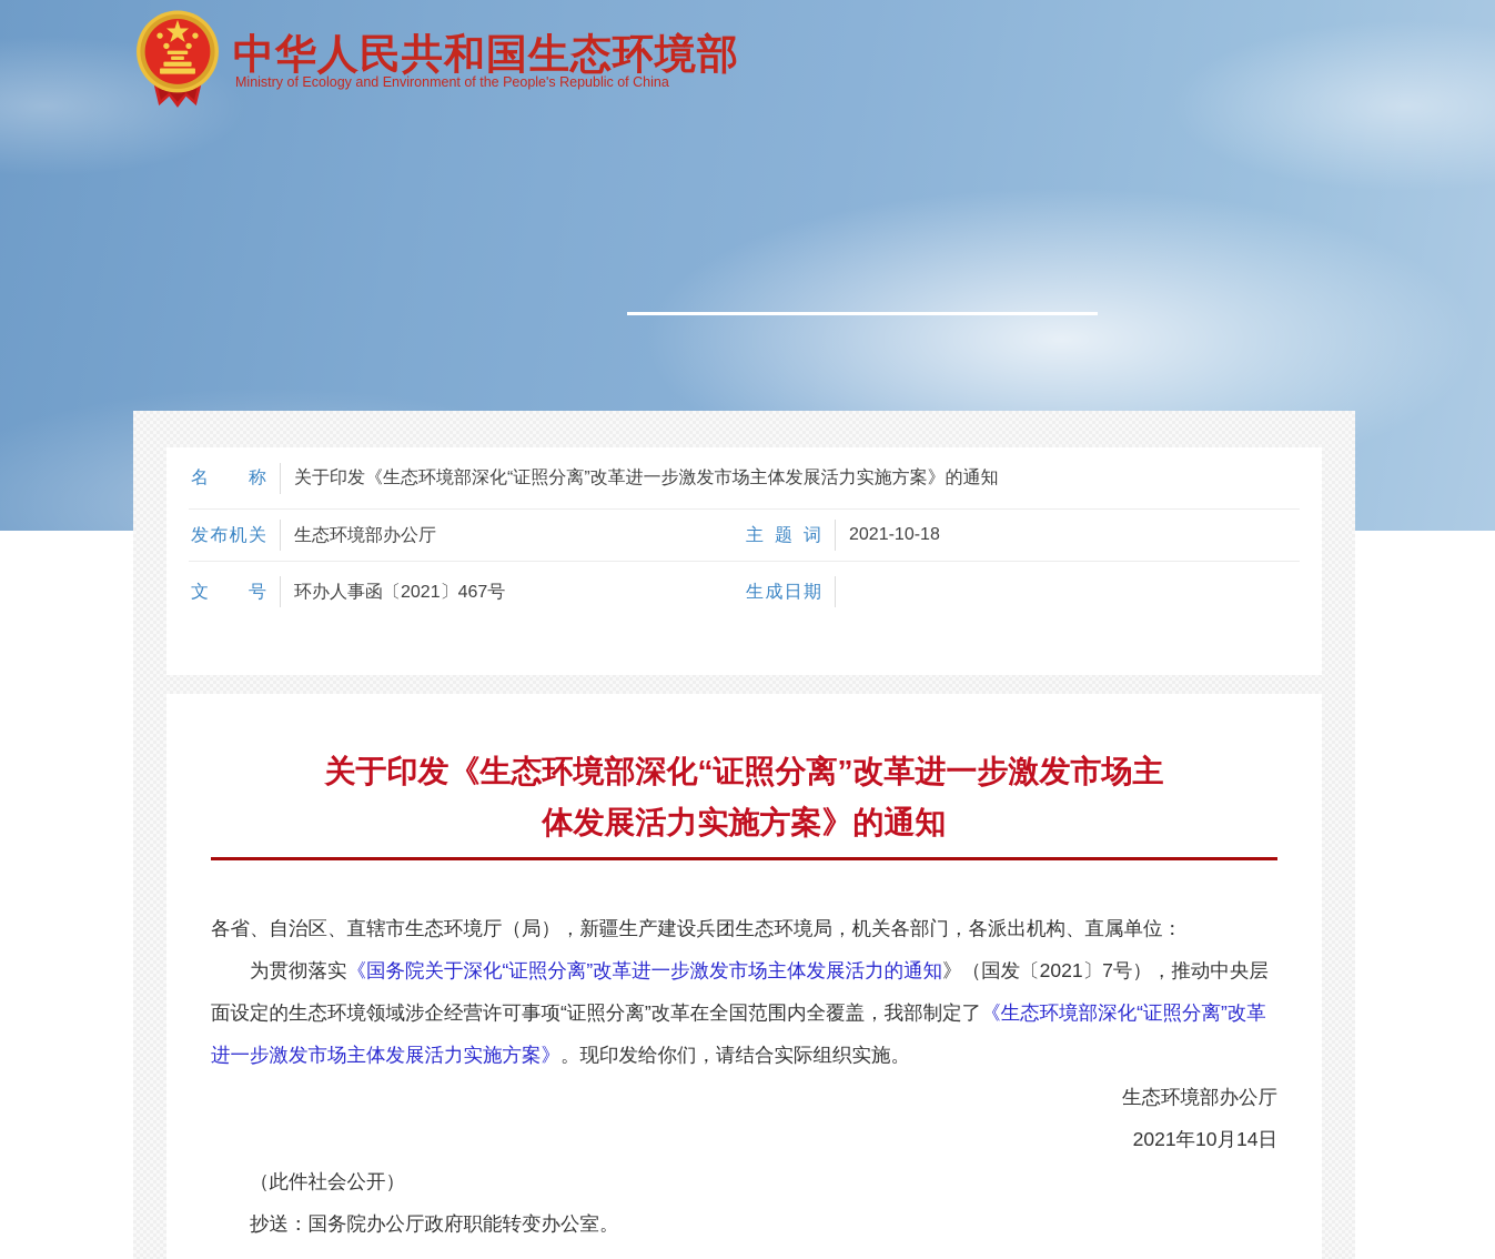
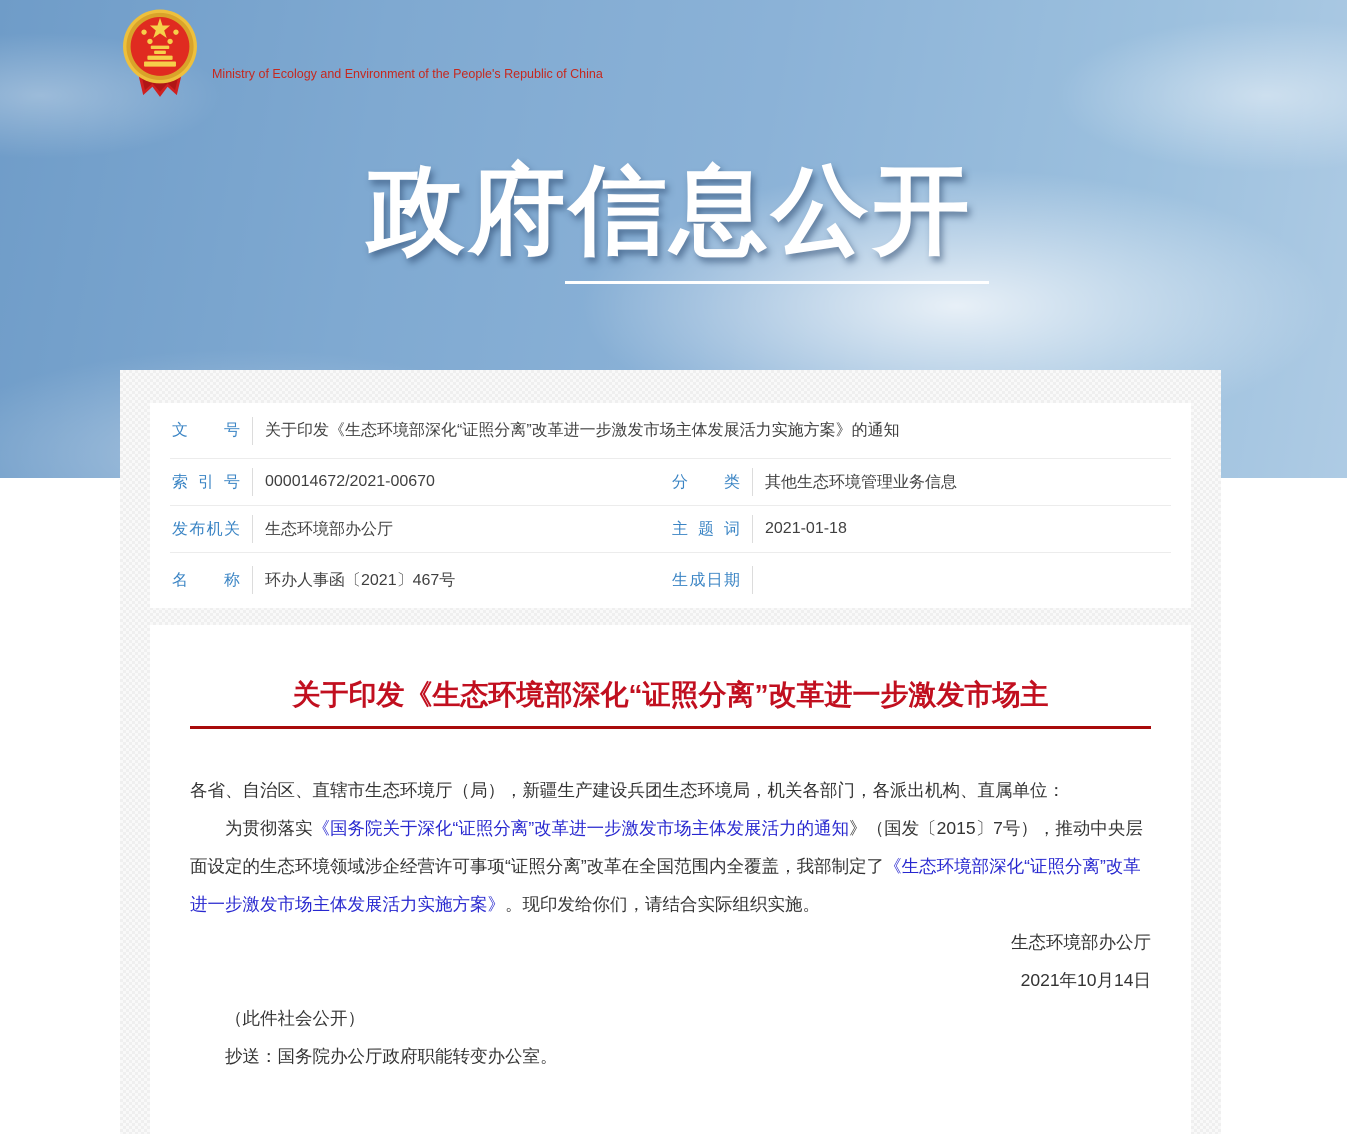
- 中华人民共和国生态环境部
  Ministry of Ecology and Environment of the People's Republic of China
+ 政府信息公开
- 名称
+ 文号
  关于印发《生态环境部深化“证照分离”改革进一步激发市场主体发展活力实施方案》的通知
+ 索引号
+ 000014672/2021-00670
+ 分类
+ 其他生态环境管理业务信息
  发布机关
  生态环境部办公厅
  主题词
- 2021-10-18
+ 2021-01-18
- 文号
+ 名称
  环办人事函〔2021〕467号
  生成日期
  关于印发《生态环境部深化“证照分离”改革进一步激发市场主
- 体发展活力实施方案》的通知
  各省、自治区、直辖市生态环境厅（局），新疆生产建设兵团生态环境局，机关各部门，各派出机构、直属单位：
- 为贯彻落实《国务院关于深化“证照分离”改革进一步激发市场主体发展活力的通知》（国发〔2021〕7号），推动中央层面设定的生态环境领域涉企经营许可事项“证照分离”改革在全国范围内全覆盖，我部制定了《生态环境部深化“证照分离”改革进一步激发市场主体发展活力实施方案》。现印发给你们，请结合实际组织实施。
+ 为贯彻落实《国务院关于深化“证照分离”改革进一步激发市场主体发展活力的通知》（国发〔2015〕7号），推动中央层面设定的生态环境领域涉企经营许可事项“证照分离”改革在全国范围内全覆盖，我部制定了《生态环境部深化“证照分离”改革进一步激发市场主体发展活力实施方案》。现印发给你们，请结合实际组织实施。
  生态环境部办公厅
  2021年10月14日
  （此件社会公开）
  抄送：国务院办公厅政府职能转变办公室。
